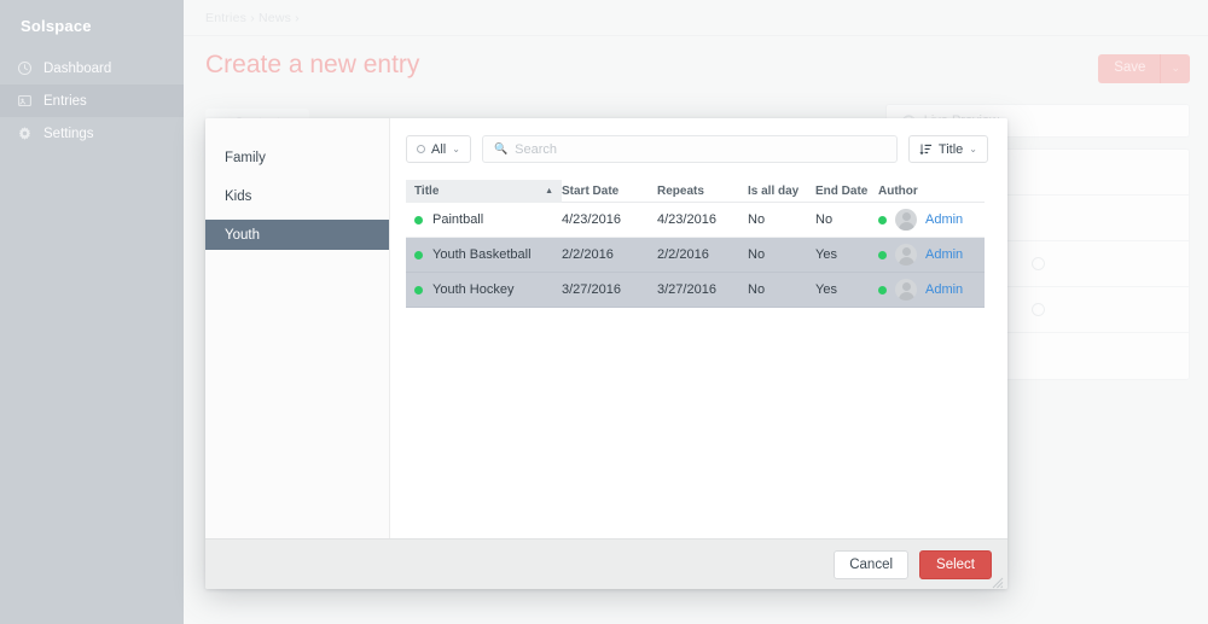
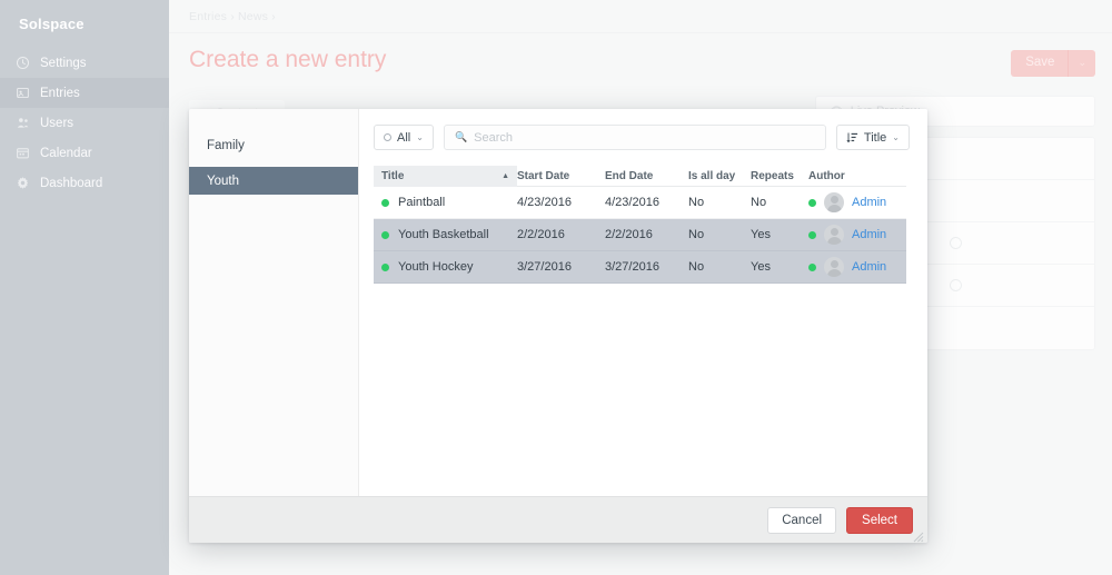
  Solspace
- Dashboard
+ Settings
  Entries
+ Users
+ Calendar
- Settings
+ Dashboard
  Create a new entry
  Save
  Family
- Kids
  Youth
  All
  ⌄
  🔍
  Search
  Title
  ⌄
  Title
  Start Date
- Repeats
+ End Date
  Is all day
- End Date
+ Repeats
  Author
  Paintball
  4/23/2016
  4/23/2016
  No
  No
  Admin
  Youth Basketball
  2/2/2016
  2/2/2016
  No
  Yes
  Admin
  Youth Hockey
  3/27/2016
  3/27/2016
  No
  Yes
  Admin
  Cancel
  Select
